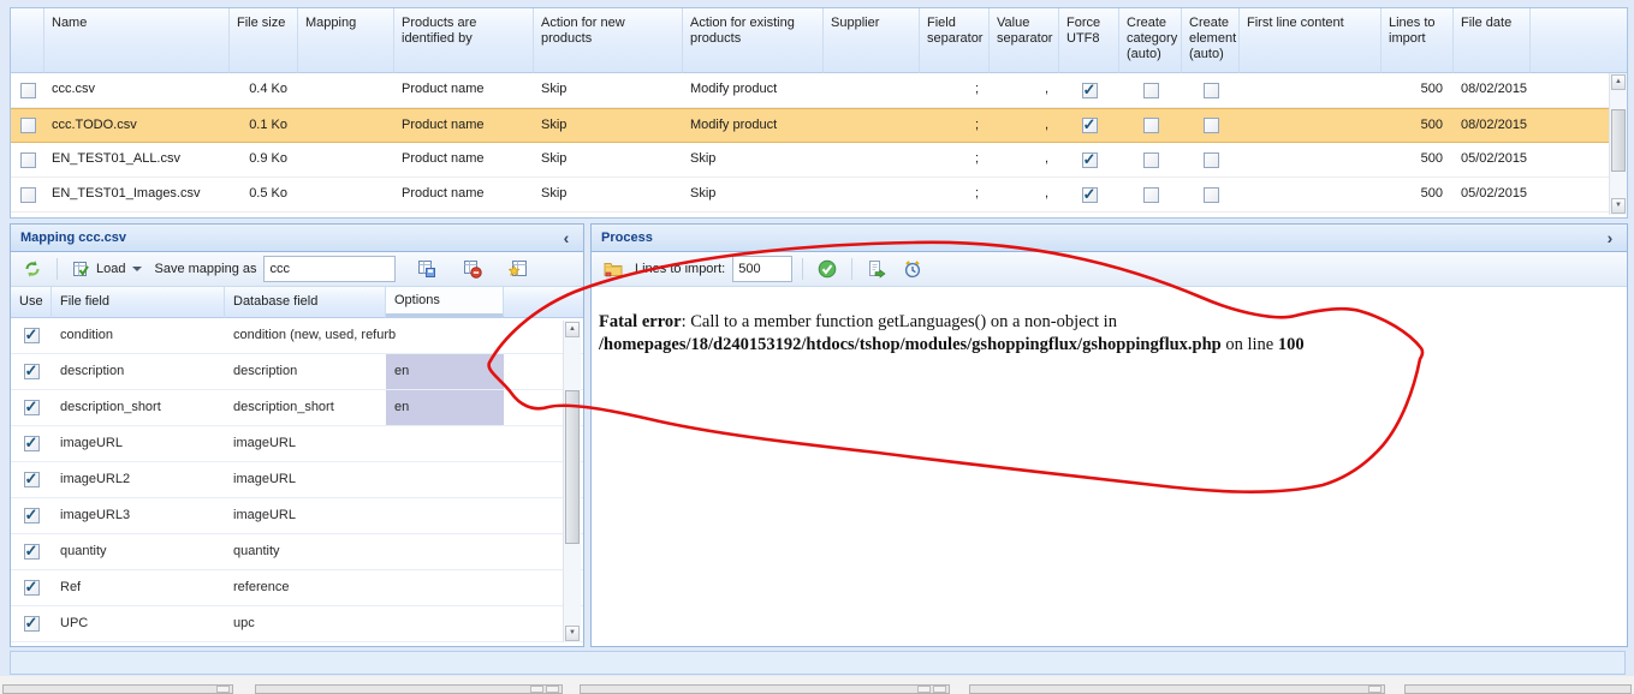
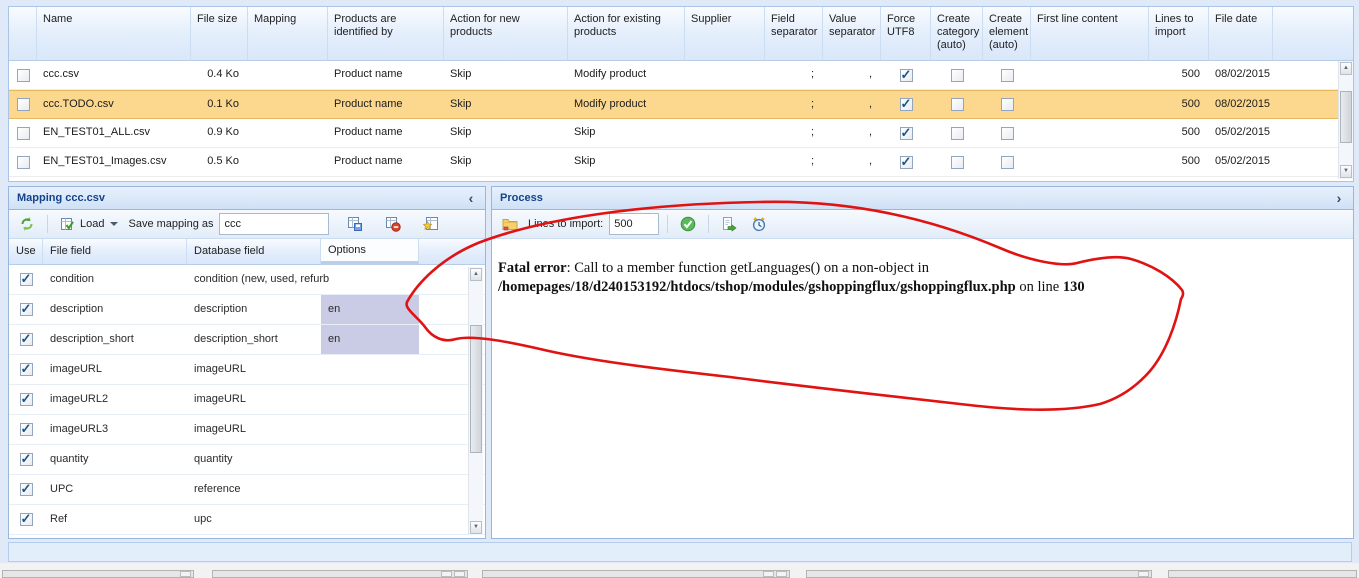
  Name
  File size
  Mapping
  Products are identified by
  Action for new products
  Action for existing products
  Supplier
  Field separator
  Value separator
  Force UTF8
  Create category (auto)
  Create element (auto)
  First line content
  Lines to import
  File date
  ccc.csv
  0.4 Ko
  Product name
  Skip
  Modify product
  ;
  ,
  500
  08/02/2015
  ccc.TODO.csv
  0.1 Ko
  Product name
  Skip
  Modify product
  ;
  ,
  500
  08/02/2015
  EN_TEST01_ALL.csv
  0.9 Ko
  Product name
  Skip
  Skip
  ;
  ,
  500
  05/02/2015
  EN_TEST01_Images.csv
  0.5 Ko
  Product name
  Skip
  Skip
  ;
  ,
  500
  05/02/2015
  Mapping ccc.csv
  ‹
  Load
  Save mapping as
  ccc
  Use
  File field
  Database field
  Options
  condition
  condition (new, used, refurb
  description
  description
  en
  description_short
  description_short
  en
  imageURL
  imageURL
  imageURL2
  imageURL
  imageURL3
  imageURL
  quantity
  quantity
- Ref
+ UPC
  reference
- UPC
+ Ref
  upc
  Process
  ›
  Lis to import:
  500
- Fatal error: Call to a member function getLanguages() on a non-object in /homepages/18/d240153192/htdocs/tshop/modules/gshoppingflux/gshoppingflux.php on line 100
+ Fatal error: Call to a member function getLanguages() on a non-object in /homepages/18/d240153192/htdocs/tshop/modules/gshoppingflux/gshoppingflux.php on line 130
